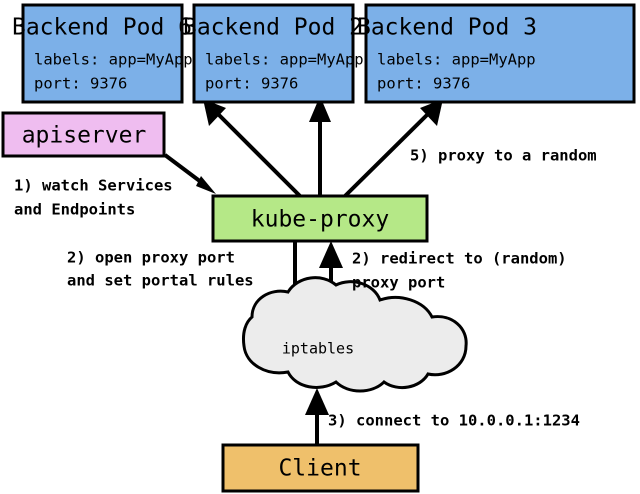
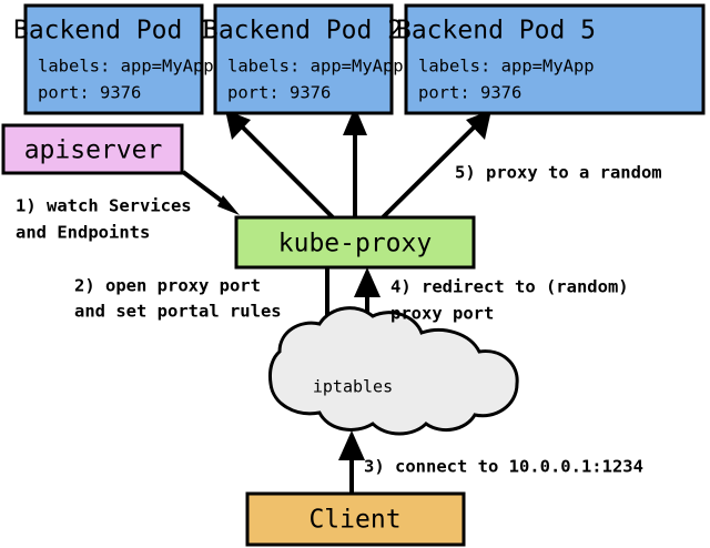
  iptables
- Backend Pod 6
+ Backend Pod 1
  labels: app=MyApp
  port: 9376
  Backend Pod 2
  labels: app=MyApp
  port: 9376
- Backend Pod 3
+ Backend Pod 5
  labels: app=MyApp
  port: 9376
  apiserver
  kube-proxy
  Client
  1) watch Services
  and Endpoints
  2) open proxy port
  and set portal rules
  3) connect to 10.0.0.1:1234
- 2) redirect to (random)
+ 4) redirect to (random)
  proxy port
  5) proxy to a random
